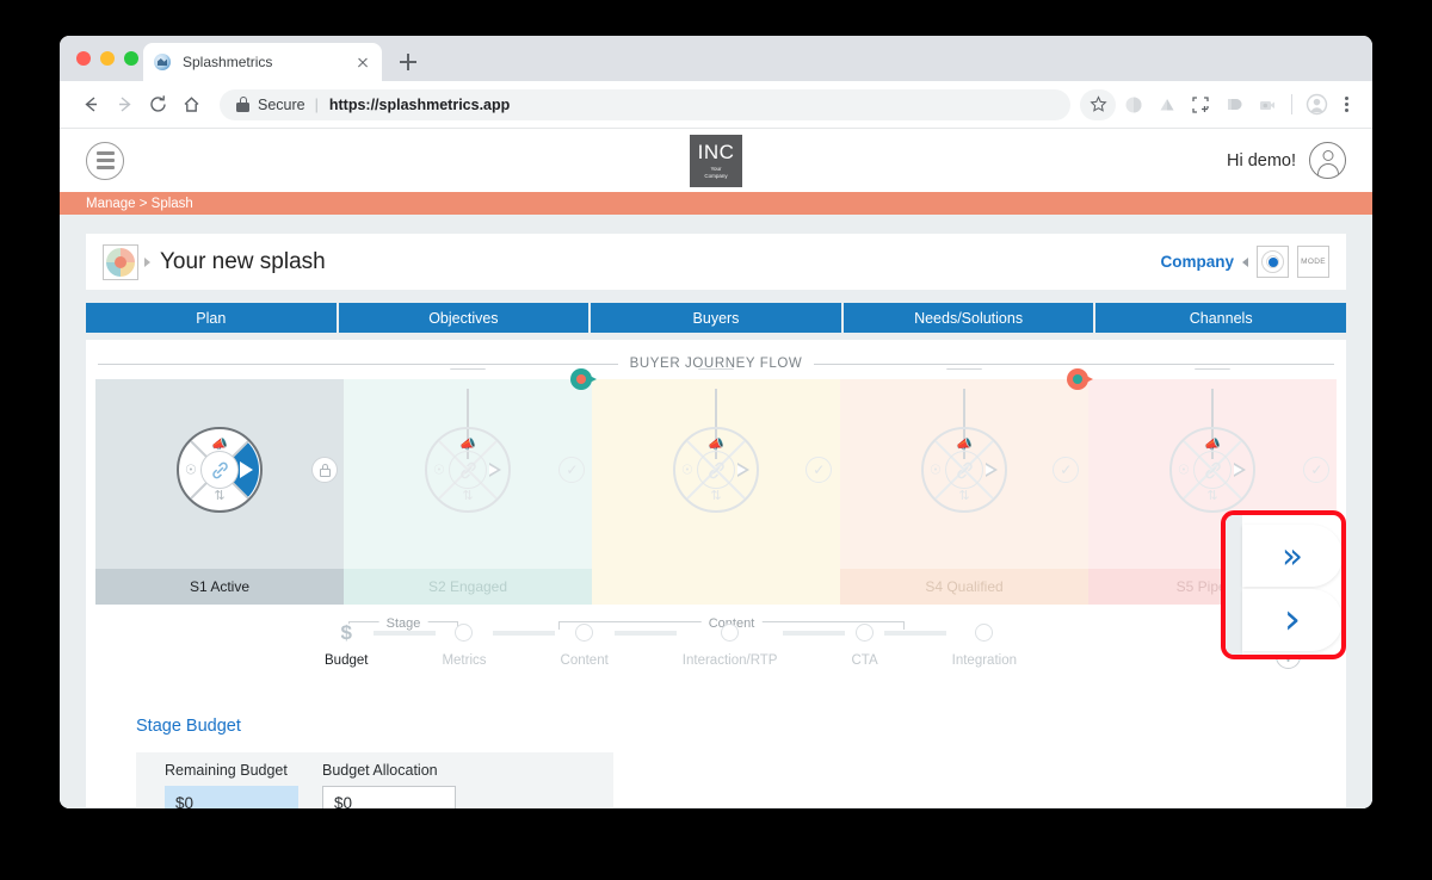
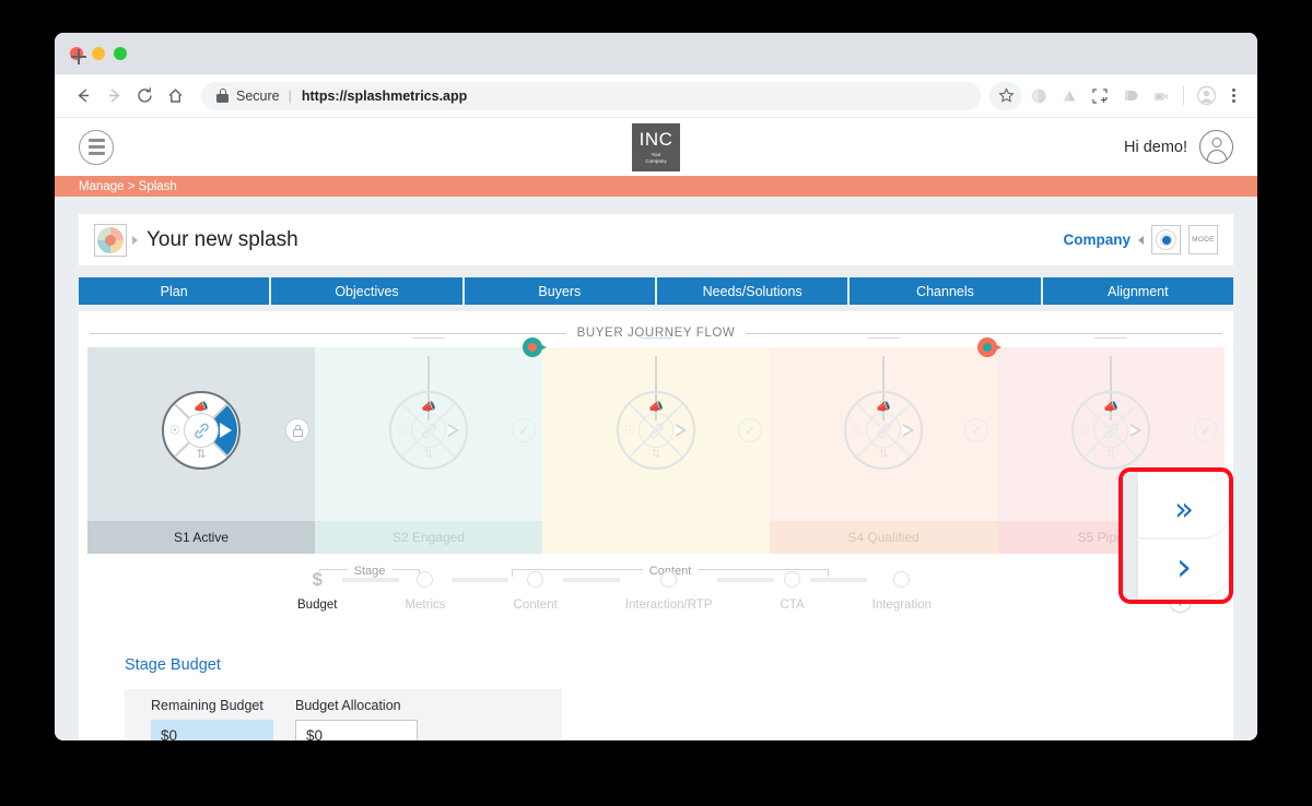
- Splashmetrics
  Secure
  |
  https://splashmetrics.app
  INC
  Hi demo!
  Manage > Splash
  Your new splash
  Company
  Plan
  Objectives
  Buyers
  Needs/Solutions
  Channels
+ Alignment
  BUYER JOURNEY FLOW
  📣
  ⇅
  ☉
  S1 Active
  📣
  S2 Engaged
  📣
  ⇅
  ☉
  📣
  ⇅
  ☉
  S4 Qualified
  📣
  ⇅
  ☉
  ✓
  ✓
  ✓
  Stage
  Cotent
  $
  Budget
  Metrics
  Content
  Interaction/RTP
  CTA
  Integration
  Stage Budget
  Remaining Budget
  $0
  Budget Allocation
  $0
  »
  ›
